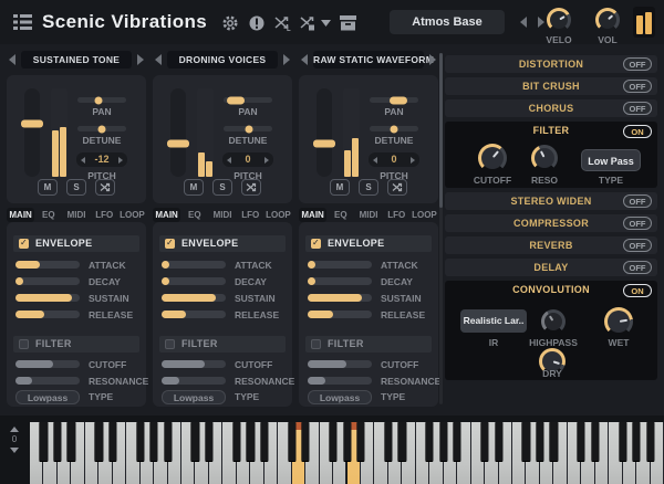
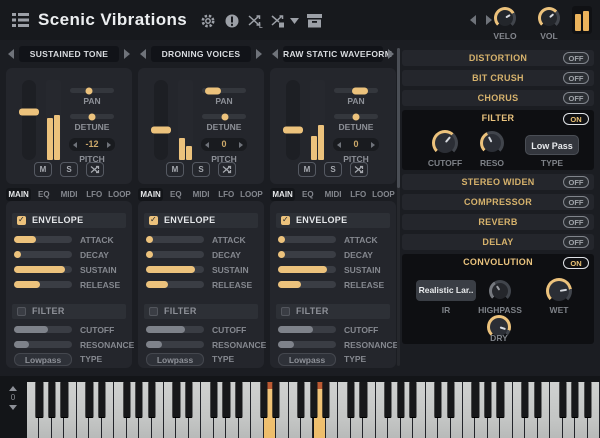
  Scenic Vibrations
- Atmos Base
  VELO
  VOL
  SUSTAINED TONE
  PAN
  DETUNE
  -12
  PITCH
  M S
  MAIN
  EQ
  MIDI
  LFO
  LOOP
  ENVELOPE
  ATTACK
  DECAY
  SUSTAIN
  RELEASE
  FILTER
  CUTOFF
  RESONANCE
  Lowpass
  TYPE
  DRONING VOICES
  PAN
  DETUNE
  0
  PITCH
  M S
  MAIN
  EQ
  MIDI
  LFO
  LOOP
  ENVELOPE
  ATTACK
  DECAY
  SUSTAIN
  RELEASE
  FILTER
  CUTOFF
  RESONANCE
  Lowpass
  TYPE
  RAW STATIC WAVEFOR
  PAN
  DETUNE
  0
  PITCH
  M S
  MAIN
  EQ
  MIDI
  LFO
  LOOP
  ENVELOPE
  ATTACK
  DECAY
  SUSTAIN
  RELEASE
  FILTER
  CUTOFF
  RESONANCE
  Lowpass
  TYPE
  DISTORTION
  OFF
  BIT CRUSH
  OFF
  CHORUS
  OFF
  FILTER
  ON
  CUTOFF
  RESO
  Low Pass
  TYPE
  STEREO WIDEN
  OFF
  COMPRESSOR
  OFF
  REVERB
  OFF
  DELAY
  OFF
  CONVOLUTION
  ON
  Realistic Lar..
  IR
  HIGHPASS
  WET
  DRY
  0
